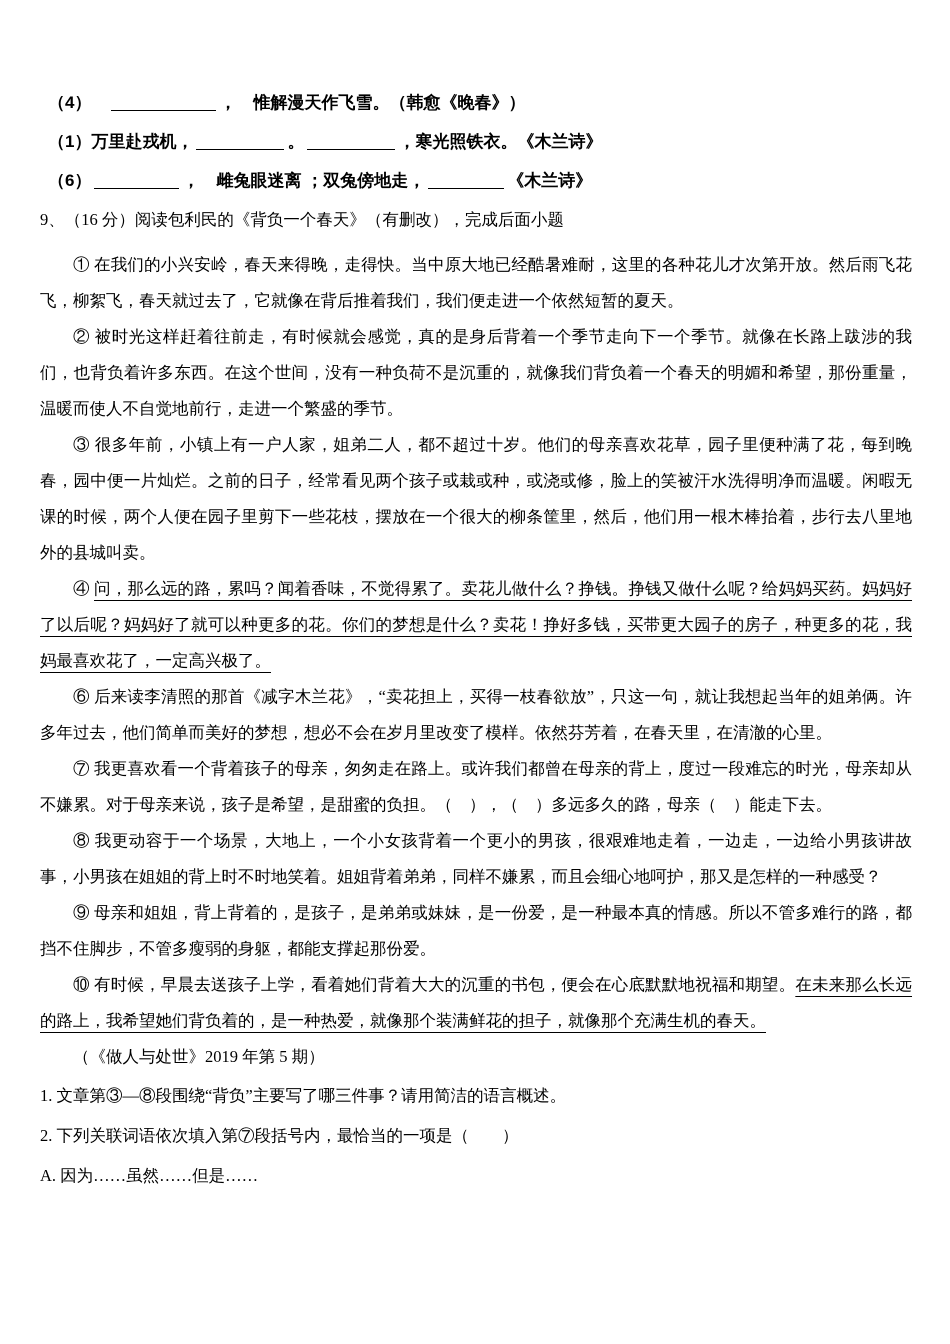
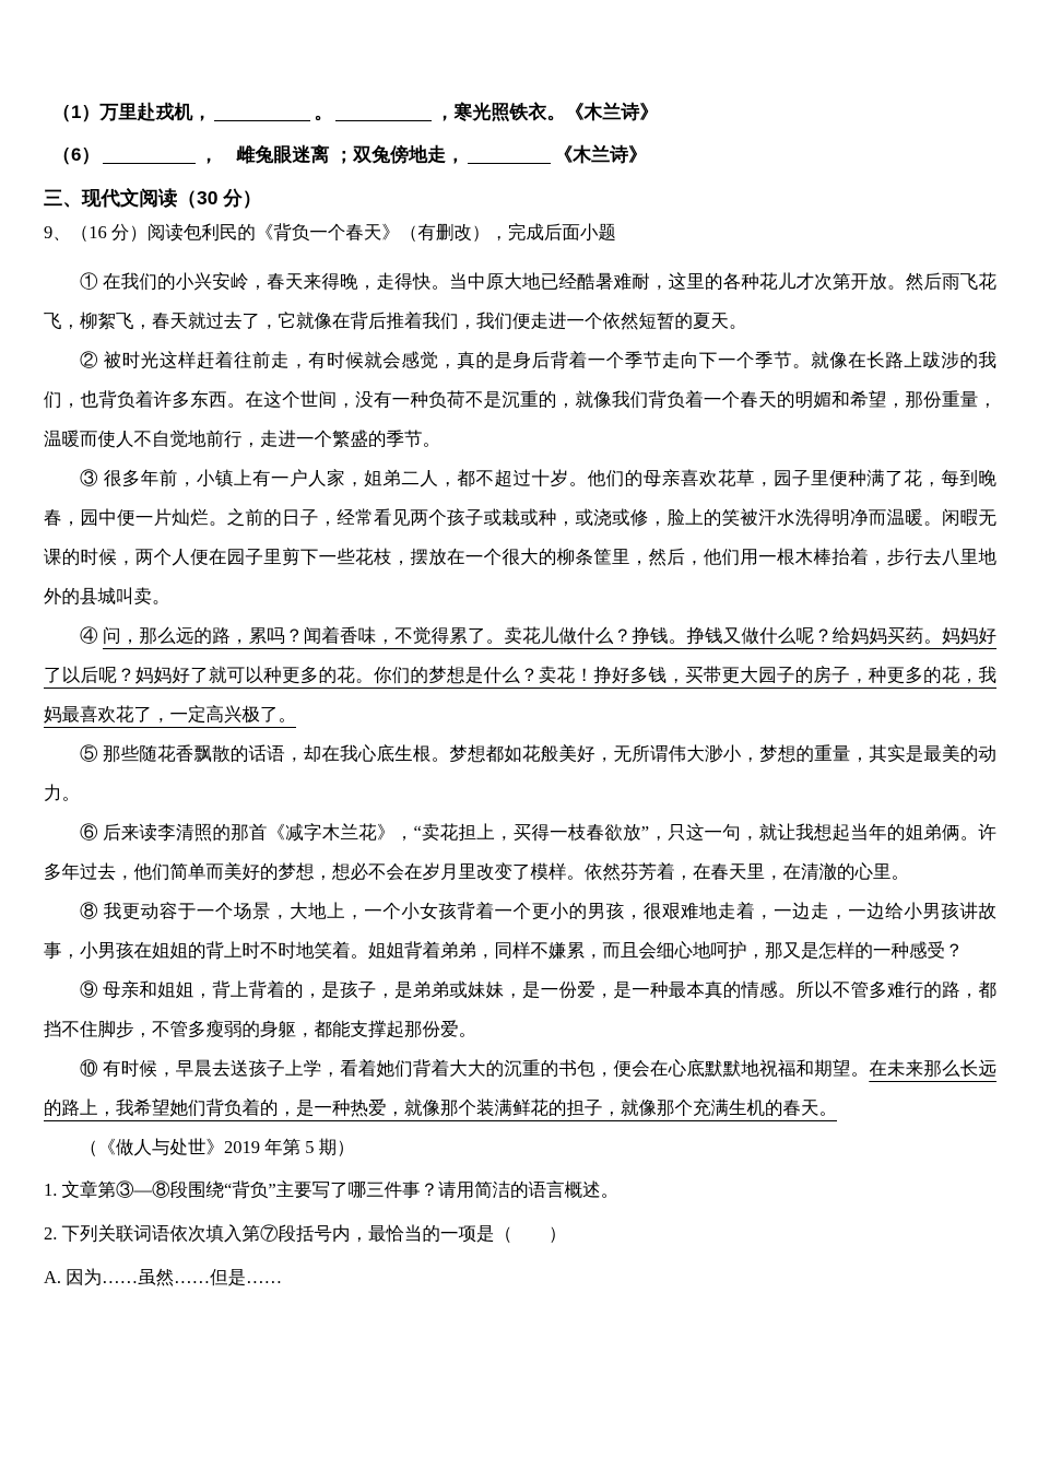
- （4） ， 惟解漫天作飞雪。（韩愈《晚春》）
  （1）万里赴戎机， 。 ，寒光照铁衣。《木兰诗》
  （6） ， 雌兔眼迷离 ；双兔傍地走， 《木兰诗》
+ 三、现代文阅读（30 分）
  9、（16 分）阅读包利民的《背负一个春天》（有删改），完成后面小题
  ① 在我们的小兴安岭，春天来得晚，走得快。当中原大地已经酷暑难耐，这里的各种花儿才次第开放。然后雨飞花飞，柳絮飞，春天就过去了，它就像在背后推着我们，我们便走进一个依然短暂的夏天。
  ② 被时光这样赶着往前走，有时候就会感觉，真的是身后背着一个季节走向下一个季节。就像在长路上跋涉的我们，也背负着许多东西。在这个世间，没有一种负荷不是沉重的，就像我们背负着一个春天的明媚和希望，那份重量，温暖而使人不自觉地前行，走进一个繁盛的季节。
  ③ 很多年前，小镇上有一户人家，姐弟二人，都不超过十岁。他们的母亲喜欢花草，园子里便种满了花，每到晚春，园中便一片灿烂。之前的日子，经常看见两个孩子或栽或种，或浇或修，脸上的笑被汗水洗得明净而温暖。闲暇无课的时候，两个人便在园子里剪下一些花枝，摆放在一个很大的柳条筐里，然后，他们用一根木棒抬着，步行去八里地外的县城叫卖。
  ④ 问，那么远的路，累吗？闻着香味，不觉得累了。卖花儿做什么？挣钱。挣钱又做什么呢？给妈妈买药。妈妈好了以后呢？妈妈好了就可以种更多的花。你们的梦想是什么？卖花！挣好多钱，买带更大园子的房子，种更多的花，我妈最喜欢花了，一定高兴极了。
+ ⑤ 那些随花香飘散的话语，却在我心底生根。梦想都如花般美好，无所谓伟大渺小，梦想的重量，其实是最美的动力。
  ⑥ 后来读李清照的那首《减字木兰花》，“卖花担上，买得一枝春欲放”，只这一句，就让我想起当年的姐弟俩。许多年过去，他们简单而美好的梦想，想必不会在岁月里改变了模样。依然芬芳着，在春天里，在清澈的心里。
- ⑦ 我更喜欢看一个背着孩子的母亲，匆匆走在路上。或许我们都曾在母亲的背上，度过一段难忘的时光，母亲却从不嫌累。对于母亲来说，孩子是希望，是甜蜜的负担。（ ），（ ）多远多久的路，母亲（ ）能走下去。
  ⑧ 我更动容于一个场景，大地上，一个小女孩背着一个更小的男孩，很艰难地走着，一边走，一边给小男孩讲故事，小男孩在姐姐的背上时不时地笑着。姐姐背着弟弟，同样不嫌累，而且会细心地呵护，那又是怎样的一种感受？
  ⑨ 母亲和姐姐，背上背着的，是孩子，是弟弟或妹妹，是一份爱，是一种最本真的情感。所以不管多难行的路，都挡不住脚步，不管多瘦弱的身躯，都能支撑起那份爱。
  ⑩ 有时候，早晨去送孩子上学，看着她们背着大大的沉重的书包，便会在心底默默地祝福和期望。在未来那么长远的路上，我希望她们背负着的，是一种热爱，就像那个装满鲜花的担子，就像那个充满生机的春天。
  （《做人与处世》2019 年第 5 期）
  1. 文章第③—⑧段围绕“背负”主要写了哪三件事？请用简洁的语言概述。
  2. 下列关联词语依次填入第⑦段括号内，最恰当的一项是（ ）
  A. 因为……虽然……但是……
